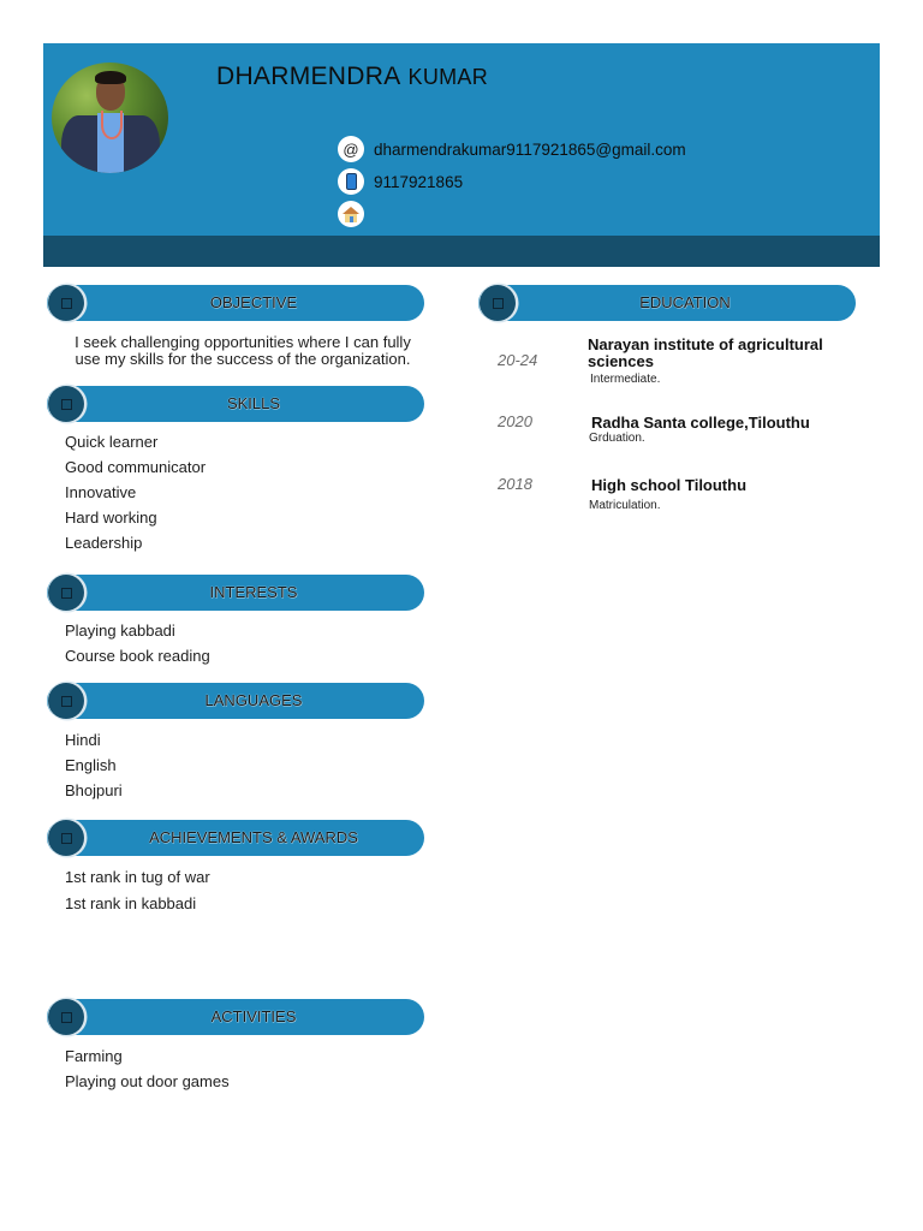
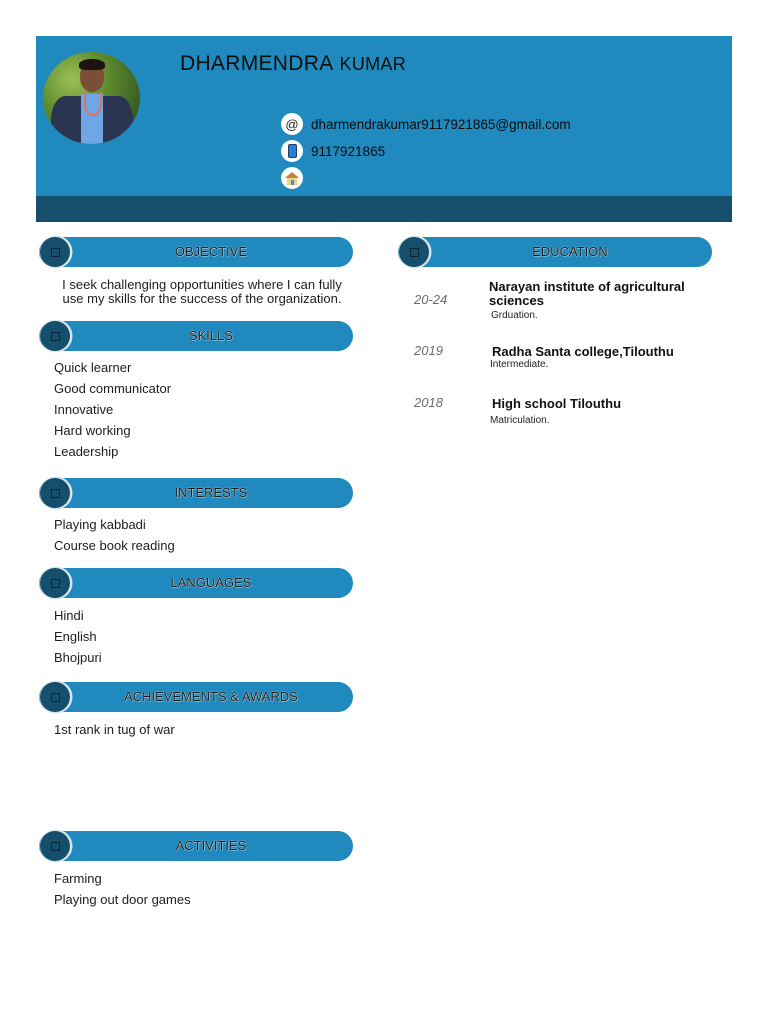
  DHARMENDRA KUMAR
  @
  dharmendrakumar9117921865@gmail.com
  9117921865
  OBJECTIVE
  I seek challenging opportunities where I can fully use my skills for the success of the organization.
  SKILLS
  Quick learner
  Good communicator
  Innovative
  Hard working
  Leadership
  INTERESTS
  Playing kabbadi
  Course book reading
  LANGUAGES
  Hindi
  English
  Bhojpuri
  ACHIEVEMENTS & AWARDS
  1st rank in tug of war
- 1st rank in kabbadi
  ACTIVITIES
  Farming
  Playing out door games
  EDUCATION
  20-24
  Narayan institute of agricultural sciences
- Intermediate.
+ Grduation.
- 2020
+ 2019
  Radha Santa college,Tilouthu
- Grduation.
+ Intermediate.
  2018
  High school Tilouthu
  Matriculation.
